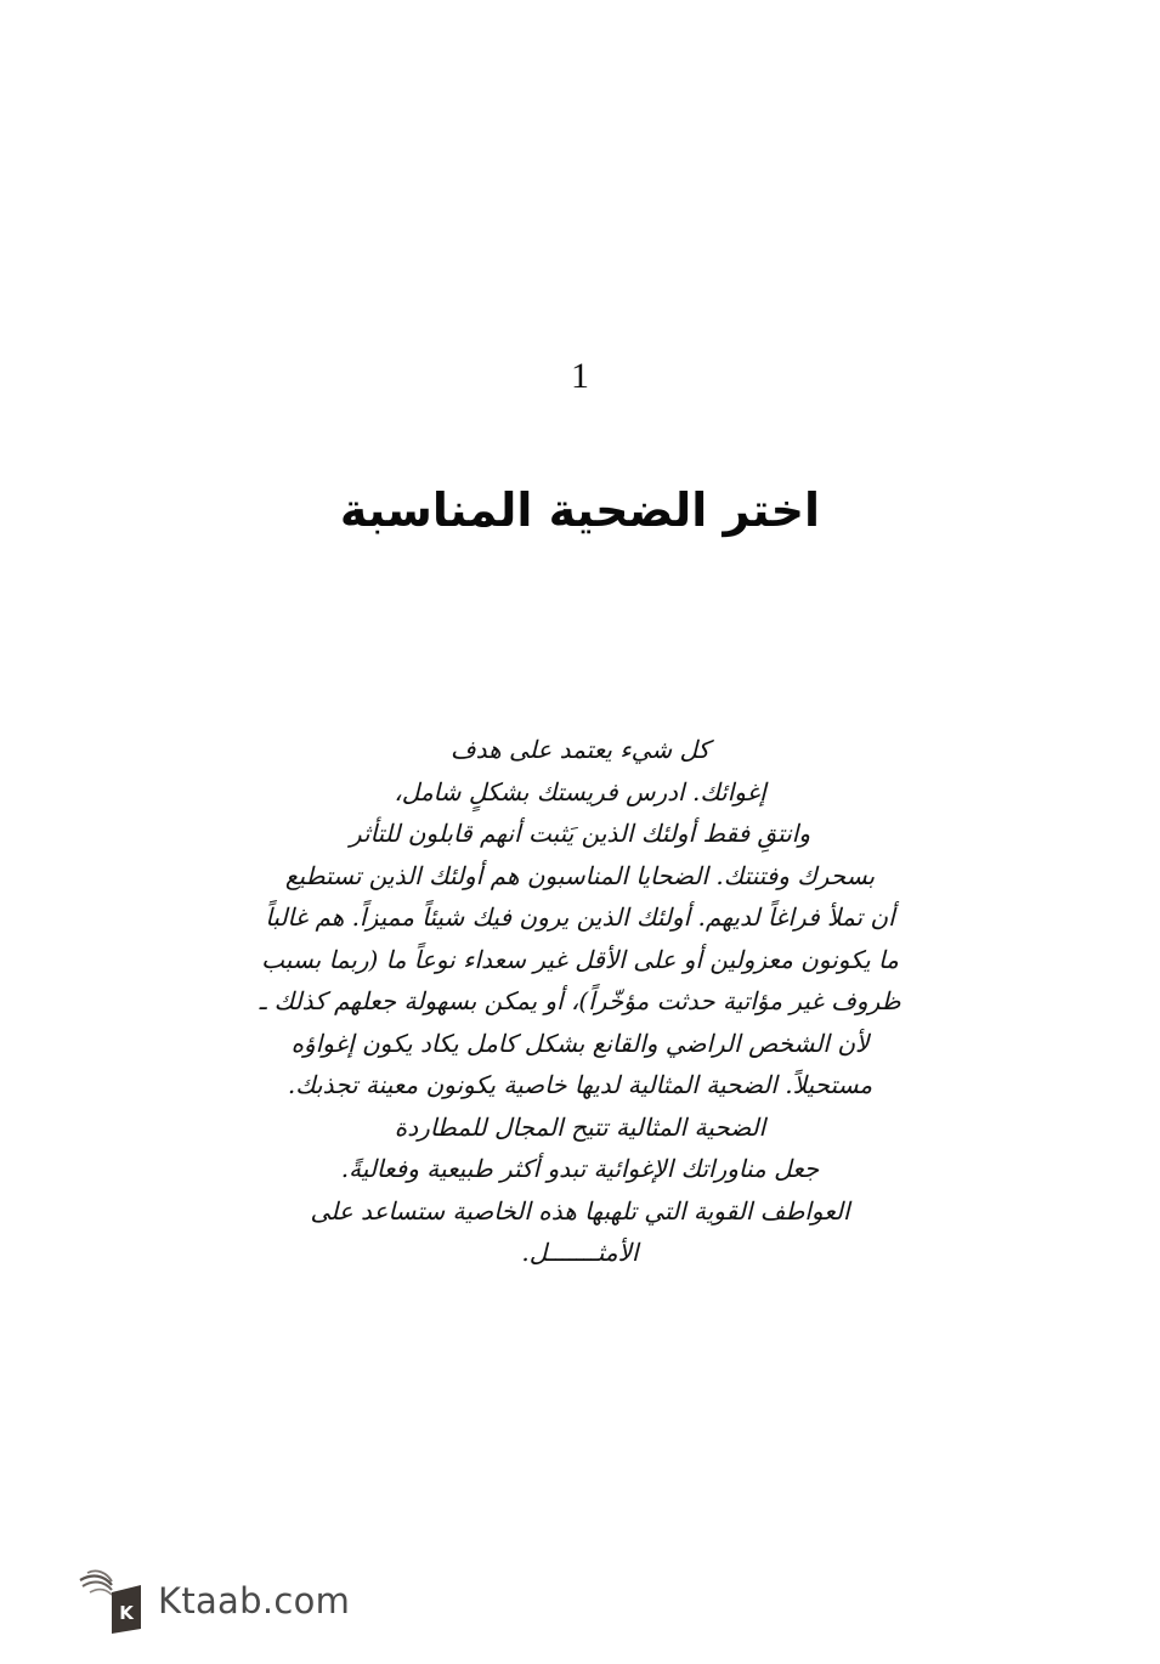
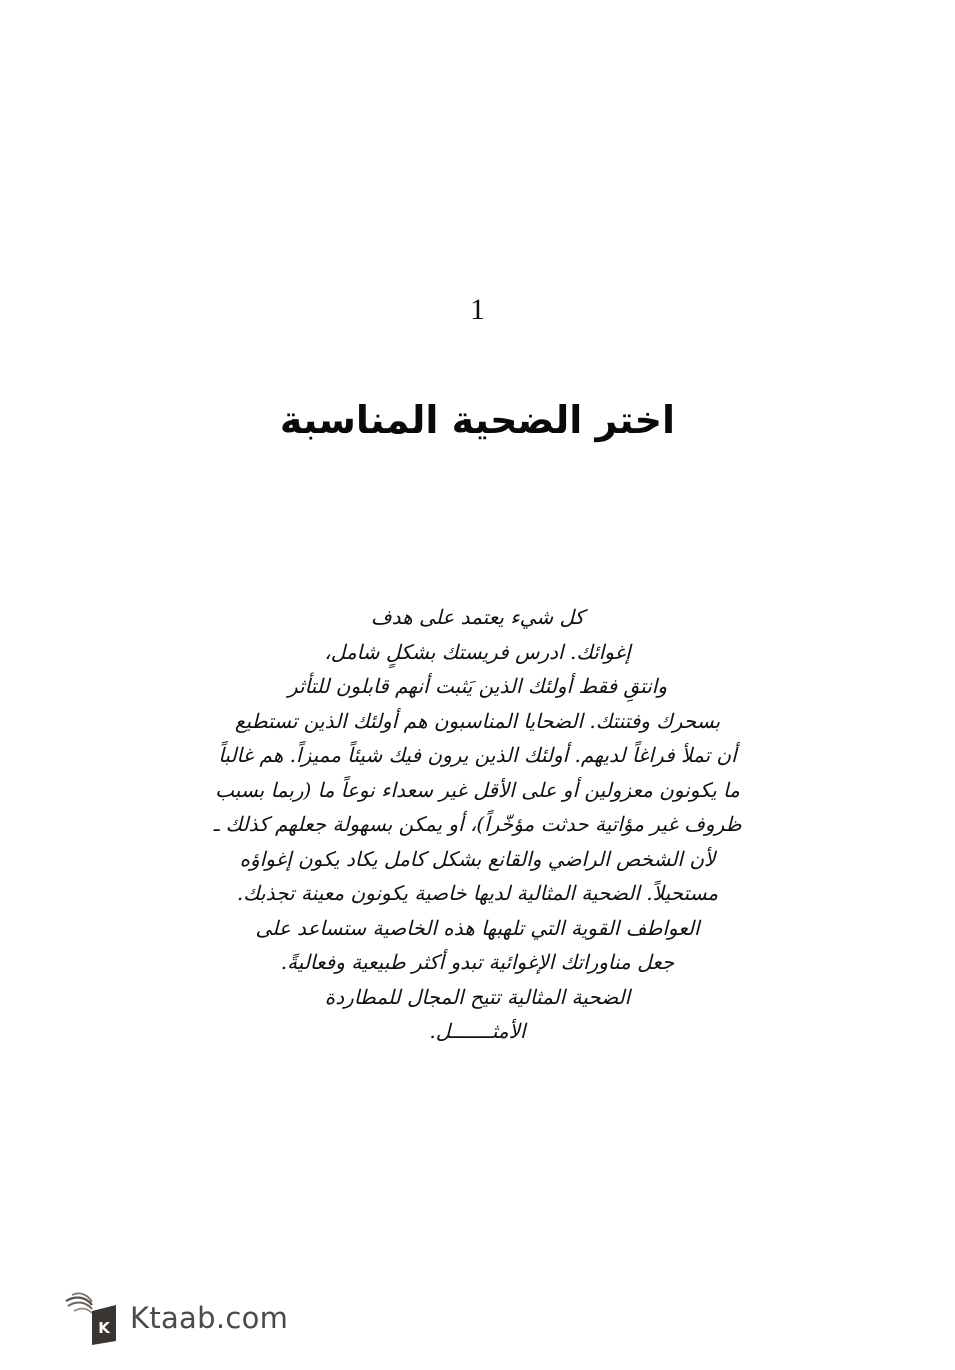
  1
  اختر الضحية المناسبة
  كل شيء يعتمد على هدف
  إغوائك. ادرس فريستك بشكلٍ شامل،
  وانتقِ فقط أولئك الذين يَثبت أنهم قابلون للتأثر
  بسحرك وفتنتك. الضحايا المناسبون هم أولئك الذين تستطيع
  أن تملأ فراغاً لديهم. أولئك الذين يرون فيك شيئاً مميزاً. هم غالباً
  ما يكونون معزولين أو على الأقل غير سعداء نوعاً ما (ربما بسبب
  ظروف غير مؤاتية حدثت مؤخّراً)، أو يمكن بسهولة جعلهم كذلك ـ
  لأن الشخص الراضي والقانع بشكل كامل يكاد يكون إغواؤه
  مستحيلاً. الضحية المثالية لديها خاصية يكونون معينة تجذبك.
- الضحية المثالية تتيح المجال للمطاردة
+ العواطف القوية التي تلهبها هذه الخاصية ستساعد على
  جعل مناوراتك الإغوائية تبدو أكثر طبيعية وفعاليةً.
- العواطف القوية التي تلهبها هذه الخاصية ستساعد على
+ الضحية المثالية تتيح المجال للمطاردة
  الأمثـــــــل.
  K
  Ktaab.com
